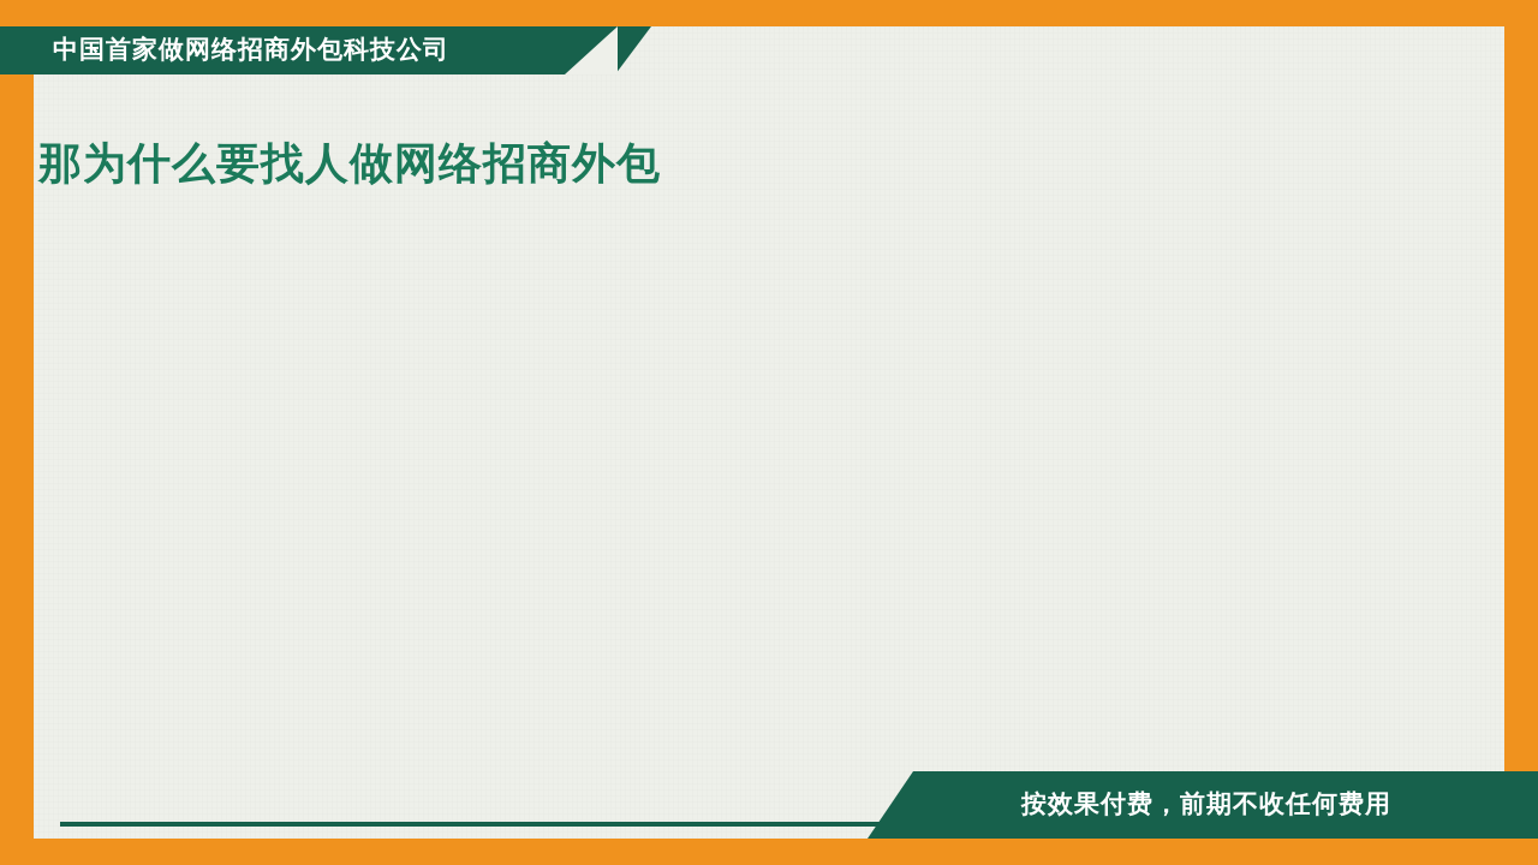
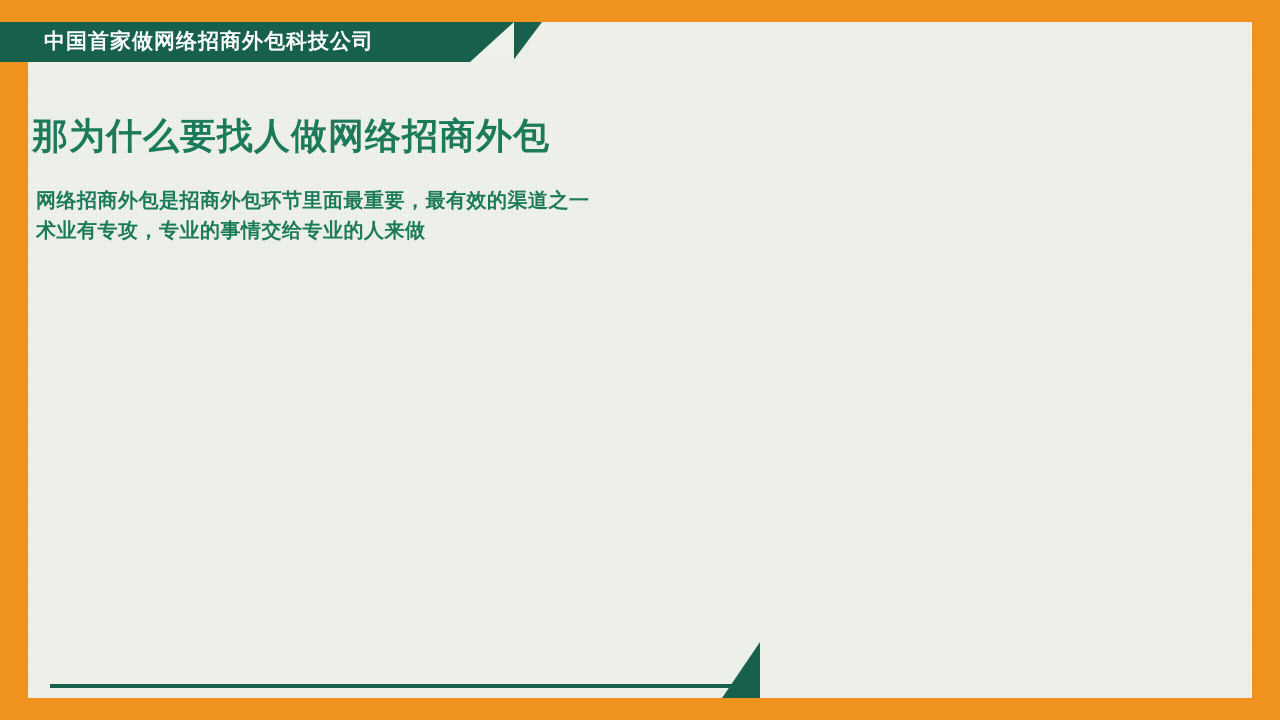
  那为什么要找人做网络招商外包
+ 网络招商外包是招商外包环节里面最重要，最有效的渠道之一
+ 术业有专攻，专业的事情交给专业的人来做
  中国首家做网络招商外包科技公司
- 按效果付费，前期不收任何费用
